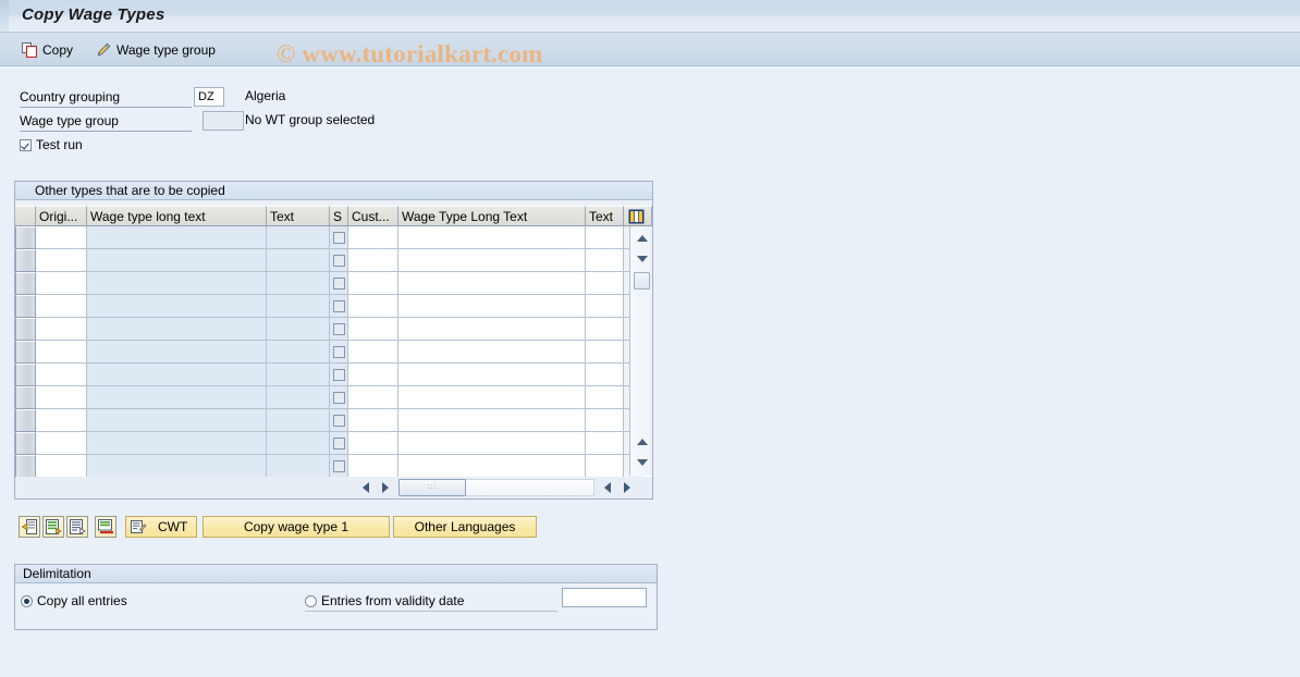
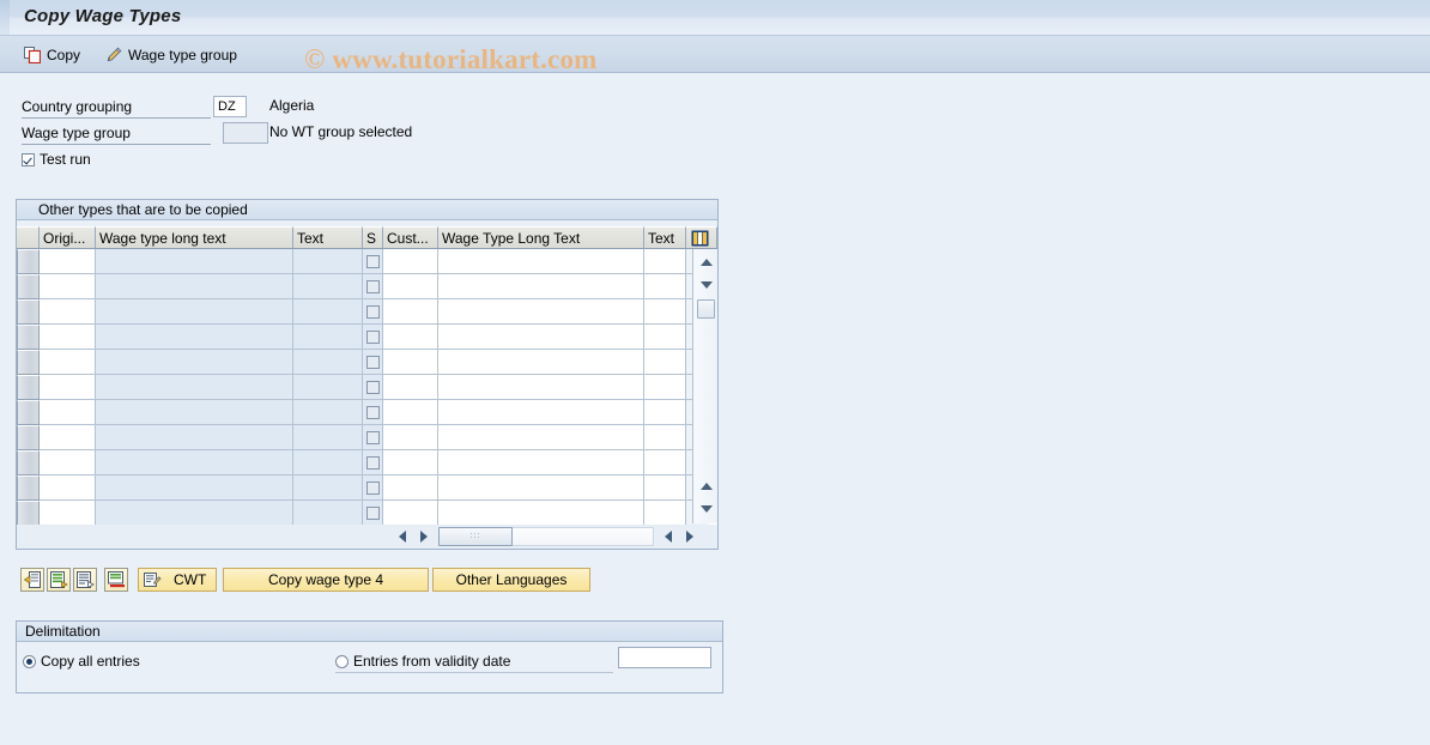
  Copy Wage Types
  Copy
  Wage type group
  © www.tutorialkart.com
  Country grouping
  DZ
  Algeria
  Wage type group
  No WT group selected
  Test run
  Other types that are to be copied
  Origi...
  Wage type long text
  Text
  S
  Cust...
  Wage Type Long Text
  Text
  CWT
- Copy wage type 1
+ Copy wage type 4
  Other Languages
  Delimitation
  Copy all entries
  Entries from validity date
